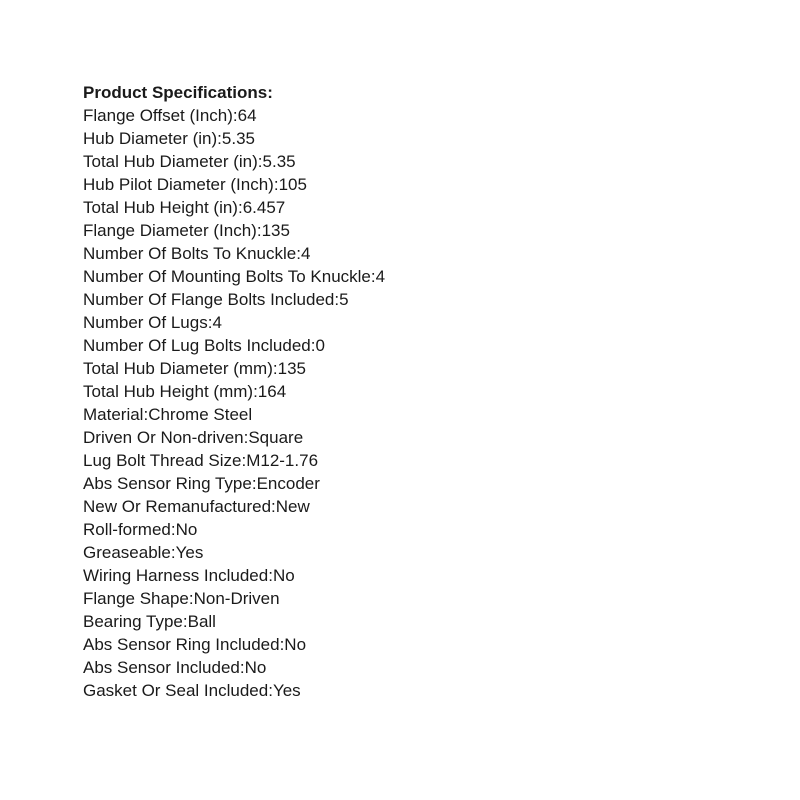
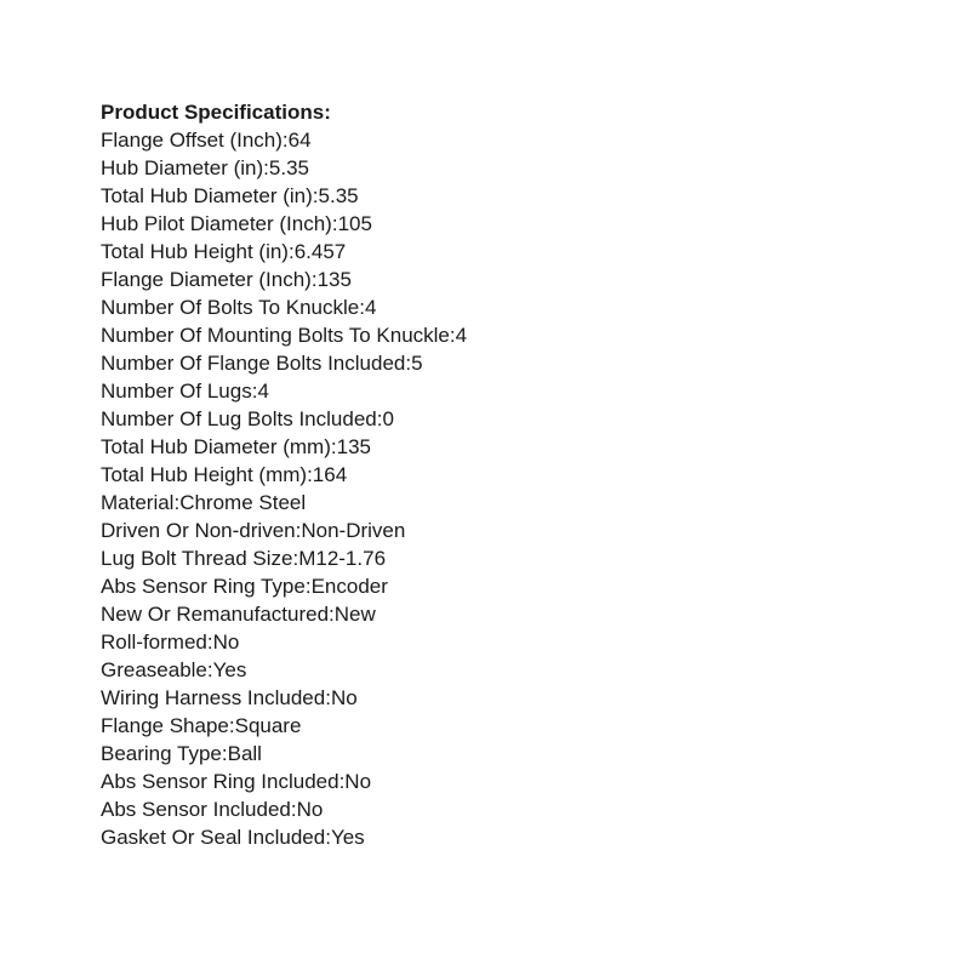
  Product Specifications:
  Flange Offset (Inch):64
  Hub Diameter (in):5.35
  Total Hub Diameter (in):5.35
  Hub Pilot Diameter (Inch):105
  Total Hub Height (in):6.457
  Flange Diameter (Inch):135
  Number Of Bolts To Knuckle:4
  Number Of Mounting Bolts To Knuckle:4
  Number Of Flange Bolts Included:5
  Number Of Lugs:4
  Number Of Lug Bolts Included:0
  Total Hub Diameter (mm):135
  Total Hub Height (mm):164
  Material:Chrome Steel
- Driven Or Non-driven:Square
+ Driven Or Non-driven:Non-Driven
  Lug Bolt Thread Size:M12-1.76
  Abs Sensor Ring Type:Encoder
  New Or Remanufactured:New
  Roll-formed:No
  Greaseable:Yes
  Wiring Harness Included:No
- Flange Shape:Non-Driven
+ Flange Shape:Square
  Bearing Type:Ball
  Abs Sensor Ring Included:No
  Abs Sensor Included:No
  Gasket Or Seal Included:Yes
